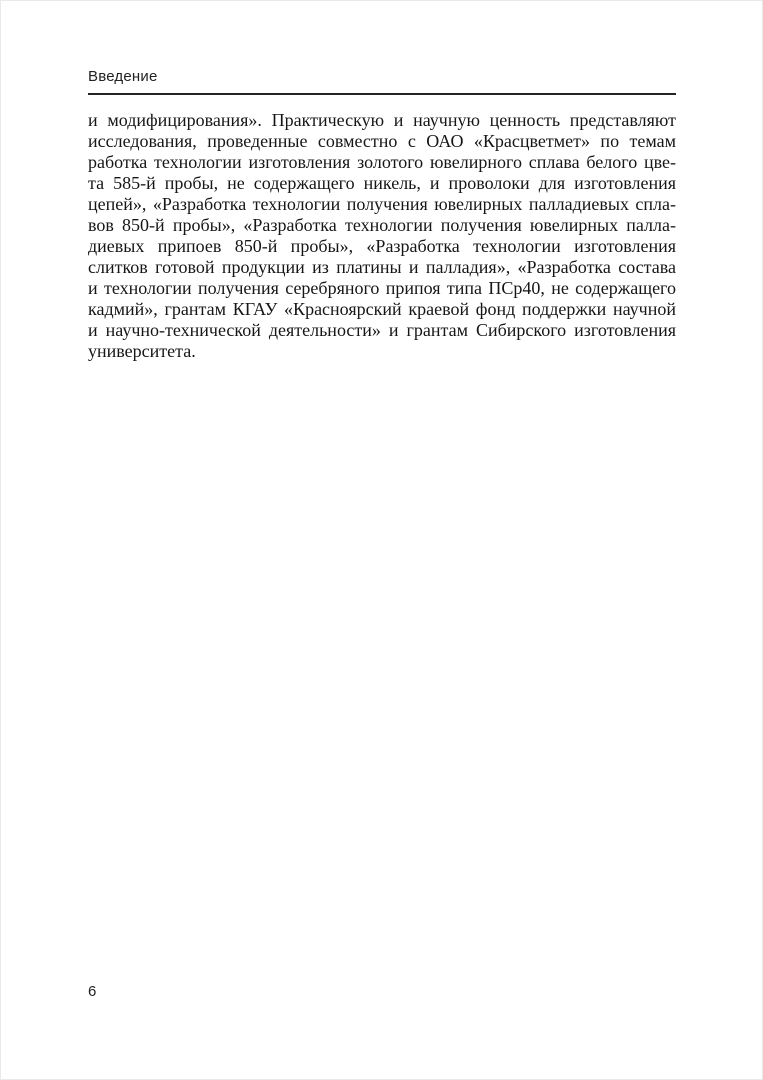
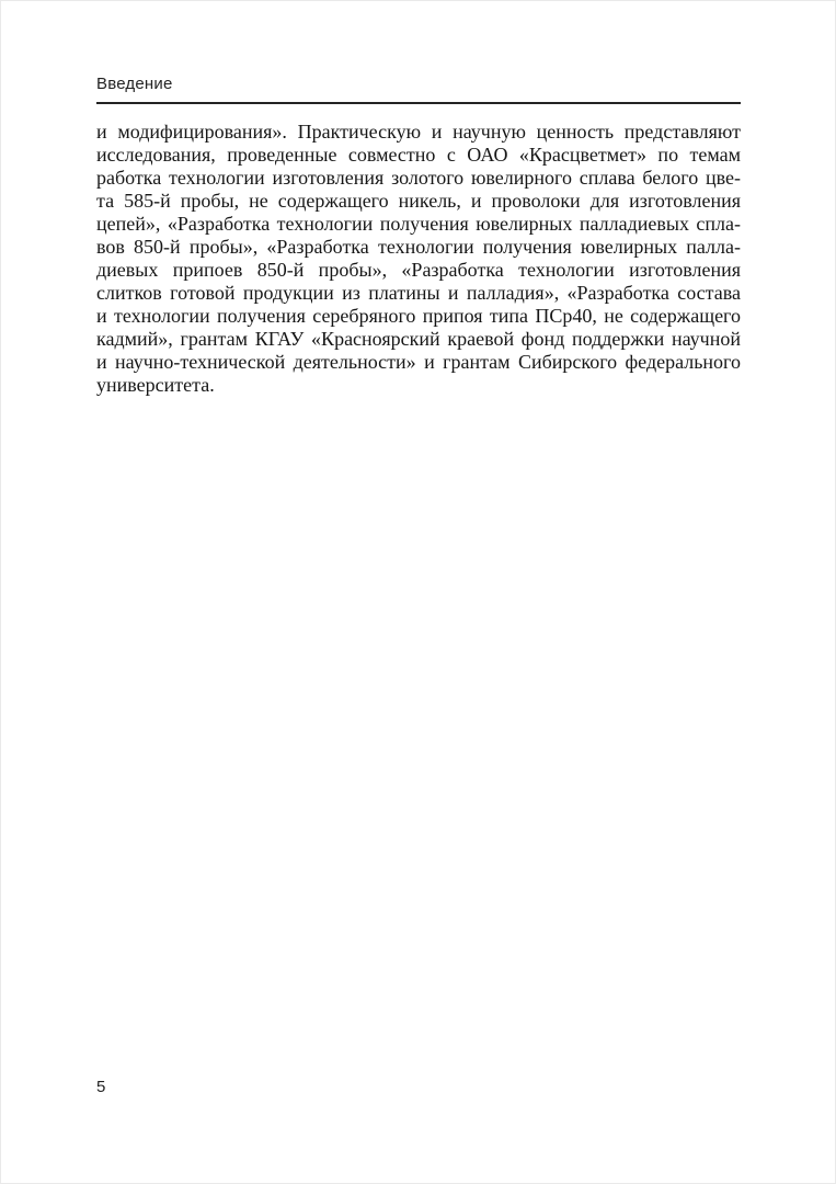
  Введение
  и модифицирования». Практическую и научную ценность представляют
  исследования, проведенные совместно с ОАО «Красцветмет» по темам
  работка технологии изготовления золотого ювелирного сплава белого цве-
  та 585-й пробы, не содержащего никель, и проволоки для изготовления
  цепей», «Разработка технологии получения ювелирных палладиевых спла-
  вов 850-й пробы», «Разработка технологии получения ювелирных палла-
  диевых припоев 850-й пробы», «Разработка технологии изготовления
  слитков готовой продукции из платины и палладия», «Разработка состава
  и технологии получения серебряного припоя типа ПСр40, не содержащего
  кадмий», грантам КГАУ «Красноярский краевой фонд поддержки научной
- и научно-технической деятельности» и грантам Сибирского изготовления
+ и научно-технической деятельности» и грантам Сибирского федерального
  университета.
- 6
+ 5
